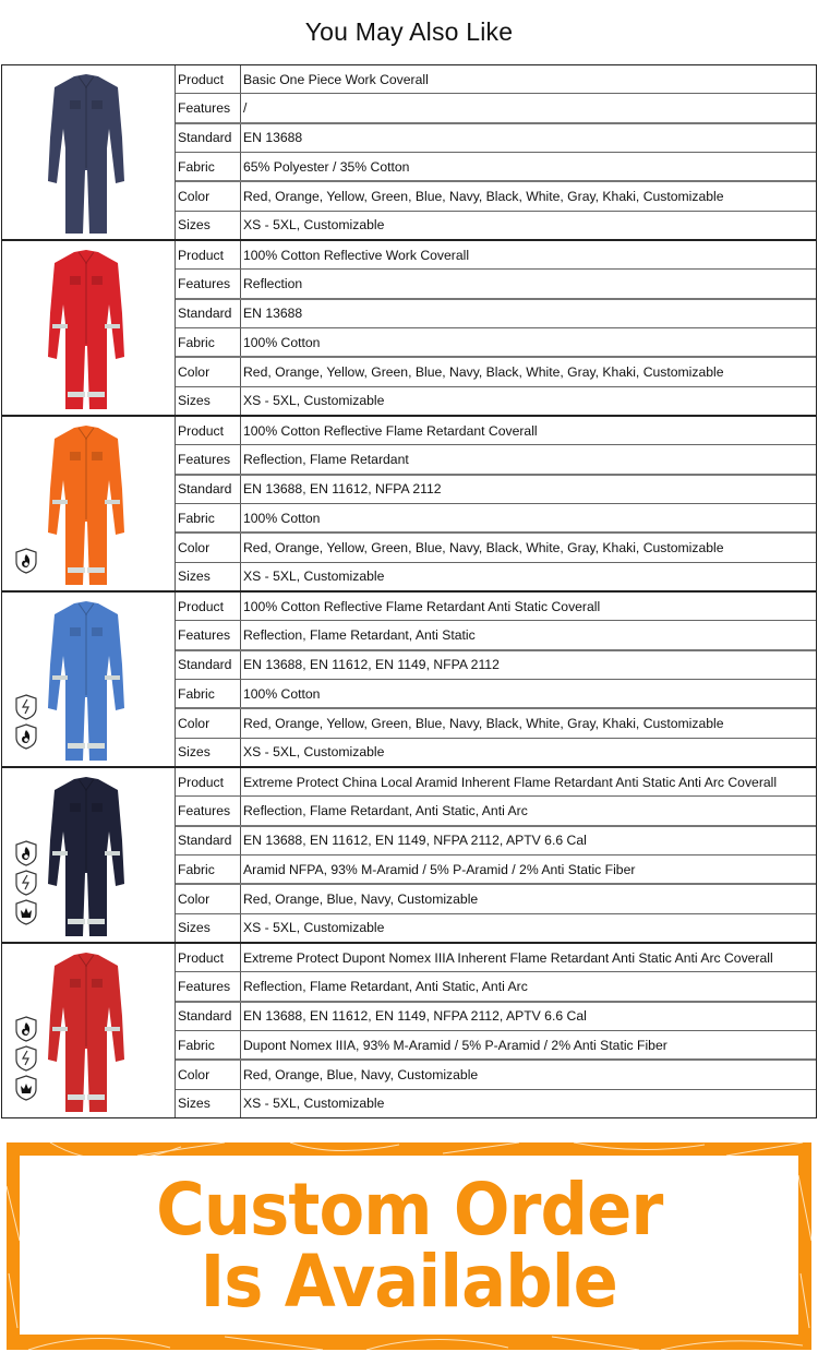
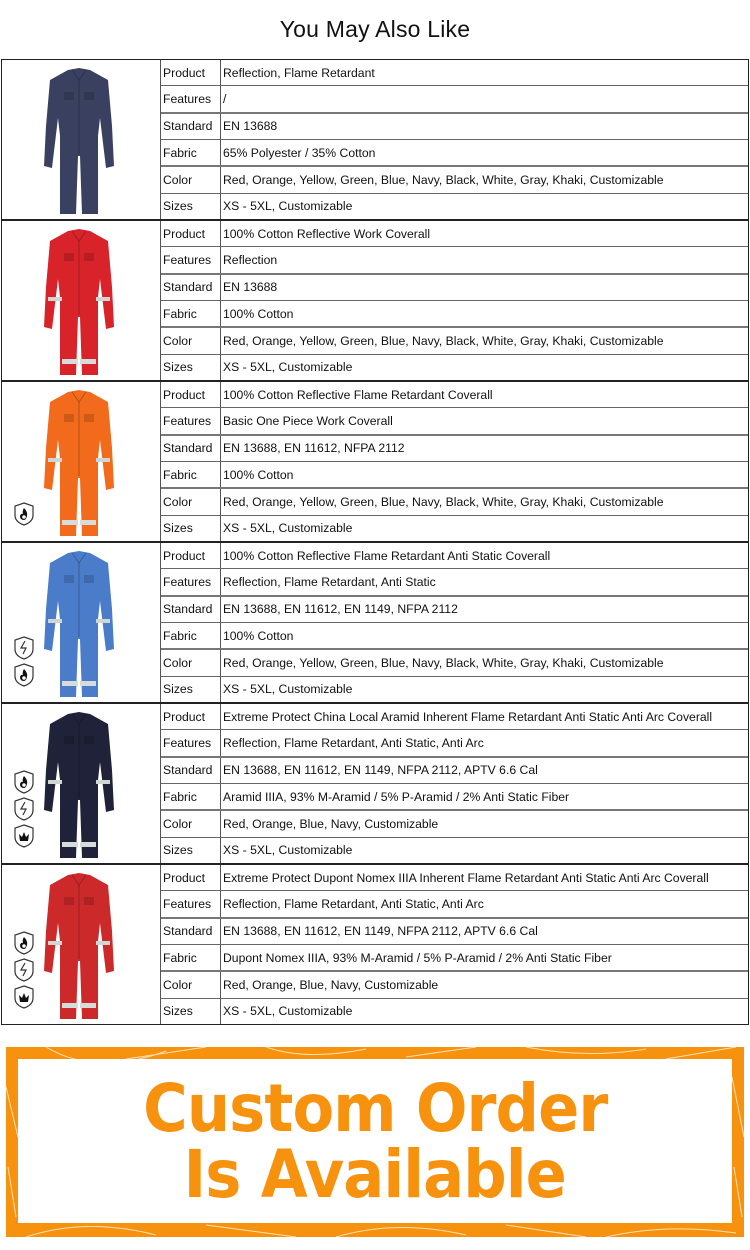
  You May Also Like
  Product
- Basic One Piece Work Coverall
+ Reflection, Flame Retardant
  Features
  /
  Standard
  EN 13688
  Fabric
  65% Polyester / 35% Cotton
  Color
  Red, Orange, Yellow, Green, Blue, Navy, Black, White, Gray, Khaki, Customizable
  Sizes
  XS - 5XL, Customizable
  Product
  100% Cotton Reflective Work Coverall
  Features
  Reflection
  Standard
  EN 13688
  Fabric
  100% Cotton
  Color
  Red, Orange, Yellow, Green, Blue, Navy, Black, White, Gray, Khaki, Customizable
  Sizes
  XS - 5XL, Customizable
  Product
  100% Cotton Reflective Flame Retardant Coverall
  Features
- Reflection, Flame Retardant
+ Basic One Piece Work Coverall
  Standard
  EN 13688, EN 11612, NFPA 2112
  Fabric
  100% Cotton
  Color
  Red, Orange, Yellow, Green, Blue, Navy, Black, White, Gray, Khaki, Customizable
  Sizes
  XS - 5XL, Customizable
  Product
  100% Cotton Reflective Flame Retardant Anti Static Coverall
  Features
  Reflection, Flame Retardant, Anti Static
  Standard
  EN 13688, EN 11612, EN 1149, NFPA 2112
  Fabric
  100% Cotton
  Color
  Red, Orange, Yellow, Green, Blue, Navy, Black, White, Gray, Khaki, Customizable
  Sizes
  XS - 5XL, Customizable
  Product
  Extreme Protect China Local Aramid Inherent Flame Retardant Anti Static Anti Arc Coverall
  Features
  Reflection, Flame Retardant, Anti Static, Anti Arc
  Standard
  EN 13688, EN 11612, EN 1149, NFPA 2112, APTV 6.6 Cal
  Fabric
- Aramid NFPA, 93% M-Aramid / 5% P-Aramid / 2% Anti Static Fiber
+ Aramid IIIA, 93% M-Aramid / 5% P-Aramid / 2% Anti Static Fiber
  Color
  Red, Orange, Blue, Navy, Customizable
  Sizes
  XS - 5XL, Customizable
  Product
  Extreme Protect Dupont Nomex IIIA Inherent Flame Retardant Anti Static Anti Arc Coverall
  Features
  Reflection, Flame Retardant, Anti Static, Anti Arc
  Standard
  EN 13688, EN 11612, EN 1149, NFPA 2112, APTV 6.6 Cal
  Fabric
  Dupont Nomex IIIA, 93% M-Aramid / 5% P-Aramid / 2% Anti Static Fiber
  Color
  Red, Orange, Blue, Navy, Customizable
  Sizes
  XS - 5XL, Customizable
  Custom Order
  Is Available
